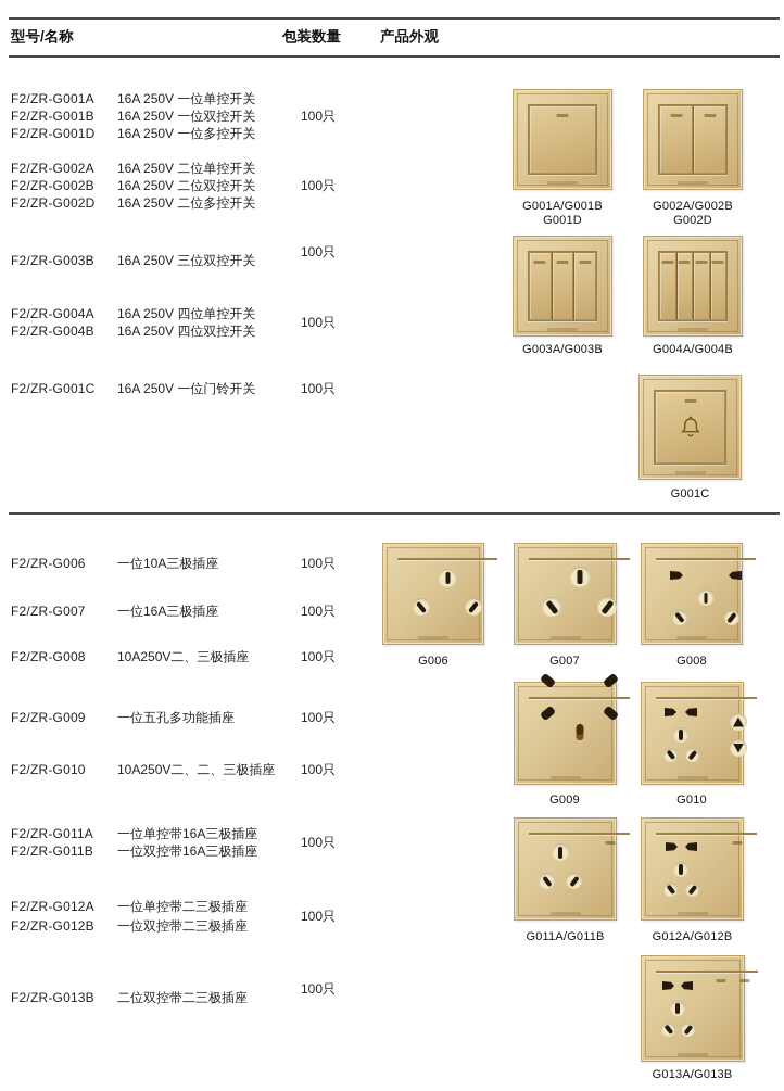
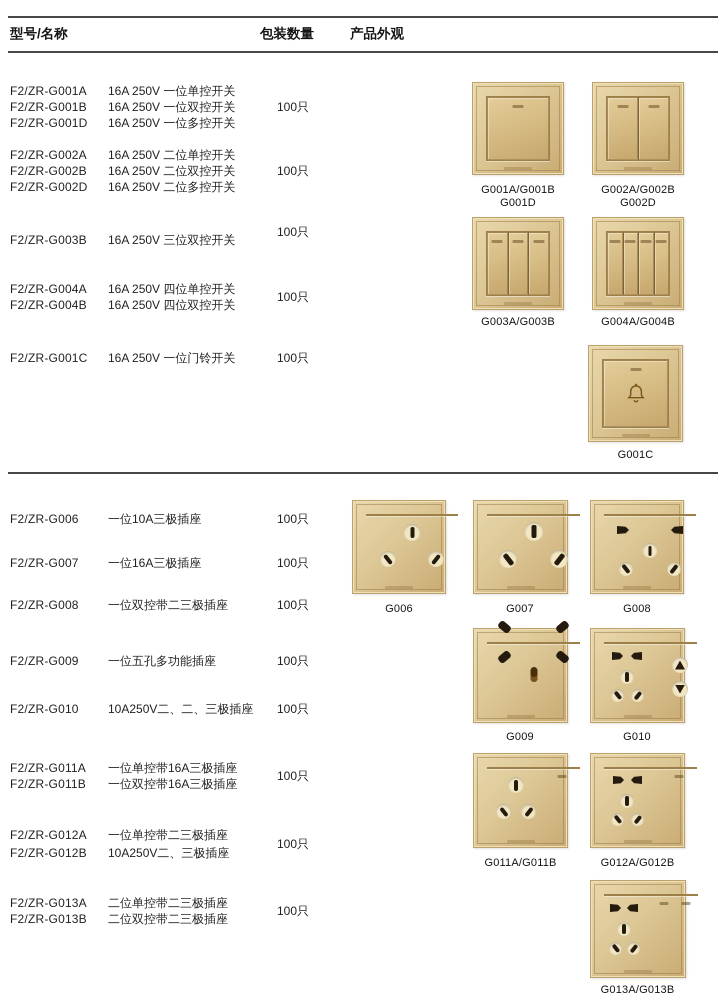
  型号/名称
  包装数量
  产品外观
  F2/ZR-G001A
  16A 250V 一位单控开关
  F2/ZR-G001B
  16A 250V 一位双控开关
  F2/ZR-G001D
  16A 250V 一位多控开关
  100只
  F2/ZR-G002A
  16A 250V 二位单控开关
  F2/ZR-G002B
  16A 250V 二位双控开关
  F2/ZR-G002D
  16A 250V 二位多控开关
  100只
  F2/ZR-G003B
  16A 250V 三位双控开关
  100只
  F2/ZR-G004A
  16A 250V 四位单控开关
  F2/ZR-G004B
  16A 250V 四位双控开关
  100只
  F2/ZR-G001C
  16A 250V 一位门铃开关
  100只
  F2/ZR-G006
  一位10A三极插座
  100只
  F2/ZR-G007
  一位16A三极插座
  100只
  F2/ZR-G008
- 10A250V二、三极插座
+ 一位双控带二三极插座
  100只
  F2/ZR-G009
  一位五孔多功能插座
  100只
  F2/ZR-G010
  10A250V二、二、三极插座
  100只
  F2/ZR-G011A
  一位单控带16A三极插座
  F2/ZR-G011B
  一位双控带16A三极插座
  100只
  F2/ZR-G012A
  一位单控带二三极插座
  F2/ZR-G012B
- 一位双控带二三极插座
+ 10A250V二、三极插座
  100只
+ F2/ZR-G013A
+ 二位单控带二三极插座
  F2/ZR-G013B
  二位双控带二三极插座
  100只
  G001A/G001B
  G001D
  G002A/G002B
  G002D
  G003A/G003B
  G004A/G004B
  G001C
  G006
  G007
  G008
  G009
  G010
  G011A/G011B
  G012A/G012B
  G013A/G013B
